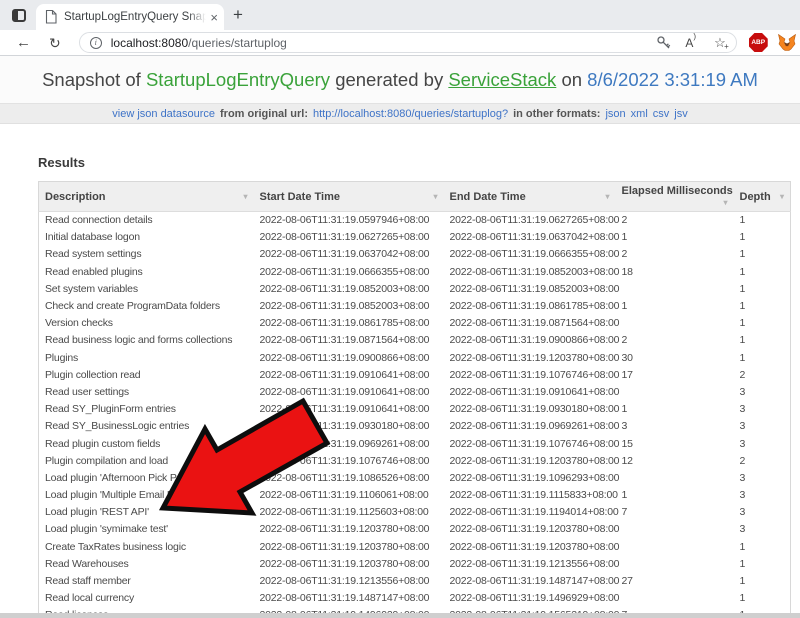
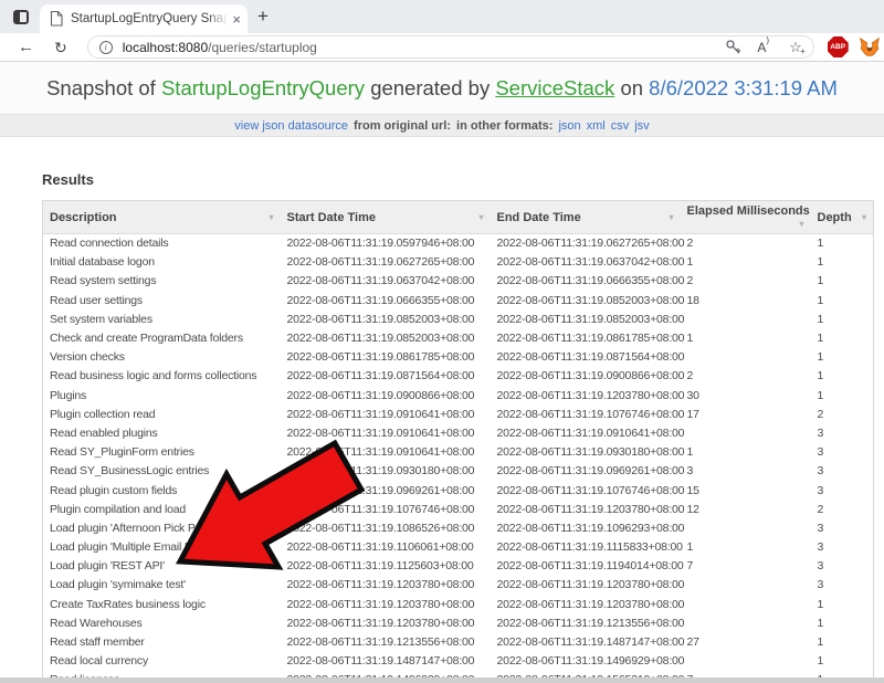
  StartupLogEntryQuery Snap
  ×
  +
  ←
  ↻
  i
  localhost:8080/queries/startuplog
  A)
  ☆
  +
  Snapshot of StartupLogEntryQuery generated by ServiceStack on 8/6/2022 3:31:19 AM
  view json datasource
  from original url:
- http://localhost:8080/queries/startuplog?
  in other formats:
  json
  xml
  csv
  jsv
  Results
  Description ▾	Start Date Time ▾	End Date Time ▾	Elapsed Milliseconds▾	Depth ▾
  Read connection details	2022-08-06T11:31:19.0597946+08:00	2022-08-06T11:31:19.0627265+08:00	2	1
  Initial database logon	2022-08-06T11:31:19.0627265+08:00	2022-08-06T11:31:19.0637042+08:00	1	1
  Read system settings	2022-08-06T11:31:19.0637042+08:00	2022-08-06T11:31:19.0666355+08:00	2	1
- Read enabled plugins	2022-08-06T11:31:19.0666355+08:00	2022-08-06T11:31:19.0852003+08:00	18	1
+ Read user settings	2022-08-06T11:31:19.0666355+08:00	2022-08-06T11:31:19.0852003+08:00	18	1
  Set system variables	2022-08-06T11:31:19.0852003+08:00	2022-08-06T11:31:19.0852003+08:00		1
  Check and create ProgramData folders	2022-08-06T11:31:19.0852003+08:00	2022-08-06T11:31:19.0861785+08:00	1	1
  Version checks	2022-08-06T11:31:19.0861785+08:00	2022-08-06T11:31:19.0871564+08:00		1
  Read business logic and forms collections	2022-08-06T11:31:19.0871564+08:00	2022-08-06T11:31:19.0900866+08:00	2	1
  Plugins	2022-08-06T11:31:19.0900866+08:00	2022-08-06T11:31:19.1203780+08:00	30	1
  Plugin collection read	2022-08-06T11:31:19.0910641+08:00	2022-08-06T11:31:19.1076746+08:00	17	2
- Read user settings	2022-08-06T11:31:19.0910641+08:00	2022-08-06T11:31:19.0910641+08:00		3
+ Read enabled plugins	2022-08-06T11:31:19.0910641+08:00	2022-08-06T11:31:19.0910641+08:00		3
  Read SY_PluginForm entries	2022T11:31:19.0910641+08:00	2022-08-06T11:31:19.0930180+08:00	1	3
  Read SY_BusinessLogic entries	1:31:19.0930180+08:00	2022-08-06T11:31:19.0969261+08:00	3	3
  Read plugin custom fields	31:19.0969261+08:00	2022-08-06T11:31:19.1076746+08:00	15	3
  Plugin compilation and load	06T11:31:19.1076746+08:00	2022-08-06T11:31:19.1203780+08:00	12	2
  Load plugin 'Afternoon Pick P	22-08-06T11:31:19.1086526+08:00	2022-08-06T11:31:19.1096293+08:00		3
  Load plugin 'Multiple Email	2022-08-06T11:31:19.1106061+08:00	2022-08-06T11:31:19.1115833+08:00	1	3
  Load plugin 'REST API'	2022-08-06T11:31:19.1125603+08:00	2022-08-06T11:31:19.1194014+08:00	7	3
  Load plugin 'symimake test'	2022-08-06T11:31:19.1203780+08:00	2022-08-06T11:31:19.1203780+08:00		3
  Create TaxRates business logic	2022-08-06T11:31:19.1203780+08:00	2022-08-06T11:31:19.1203780+08:00		1
  Read Warehouses	2022-08-06T11:31:19.1203780+08:00	2022-08-06T11:31:19.1213556+08:00		1
  Read staff member	2022-08-06T11:31:19.1213556+08:00	2022-08-06T11:31:19.1487147+08:00	27	1
  Read local currency	2022-08-06T11:31:19.1487147+08:00	2022-08-06T11:31:19.1496929+08:00		1
